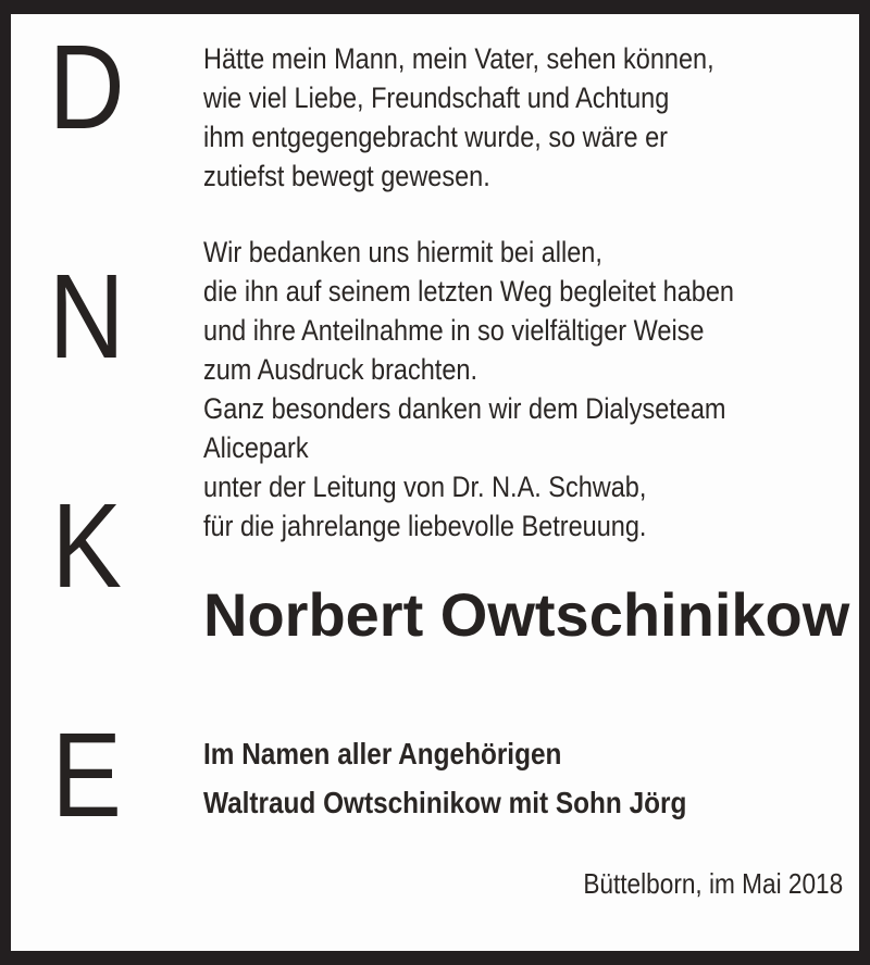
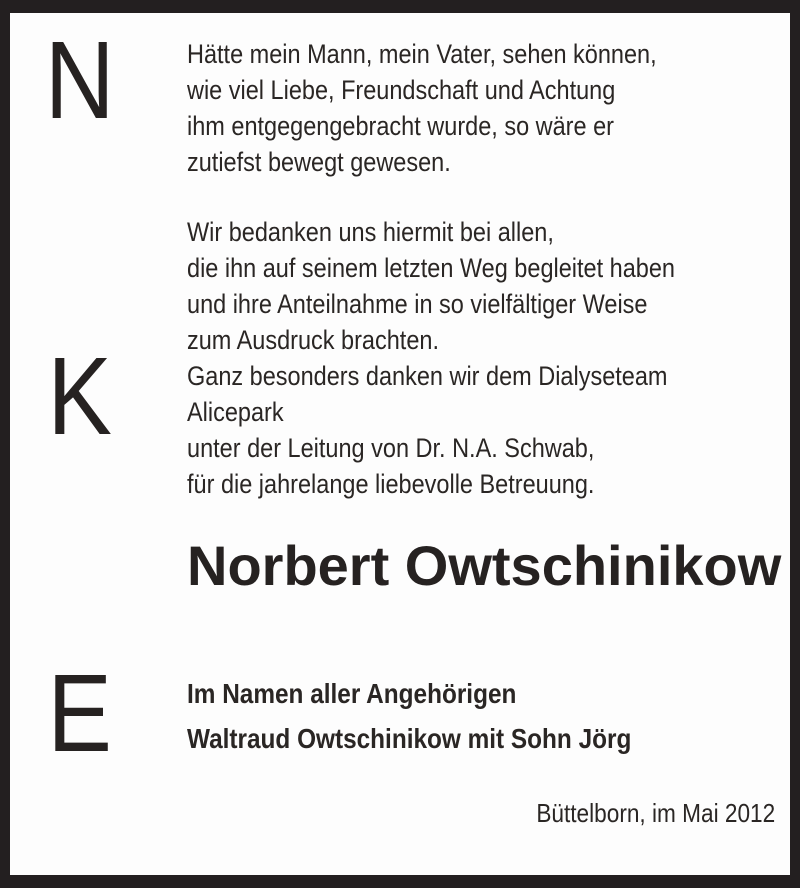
- D
  N
  K
  E
  Hätte mein Mann, mein Vater, sehen können,
  wie viel Liebe, Freundschaft und Achtung
  ihm entgegengebracht wurde, so wäre er
  zutiefst bewegt gewesen.
  Wir bedanken uns hiermit bei allen,
  die ihn auf seinem letzten Weg begleitet haben
  und ihre Anteilnahme in so vielfältiger Weise
  zum Ausdruck brachten.
  Ganz besonders danken wir dem Dialyseteam Alicepark
  unter der Leitung von Dr. N.A. Schwab,
  für die jahrelange liebevolle Betreuung.
  Norbert Owtschinikow
  Im Namen aller Angehörigen
  Waltraud Owtschinikow mit Sohn Jörg
- Büttelborn, im Mai 2018
+ Büttelborn, im Mai 2012
